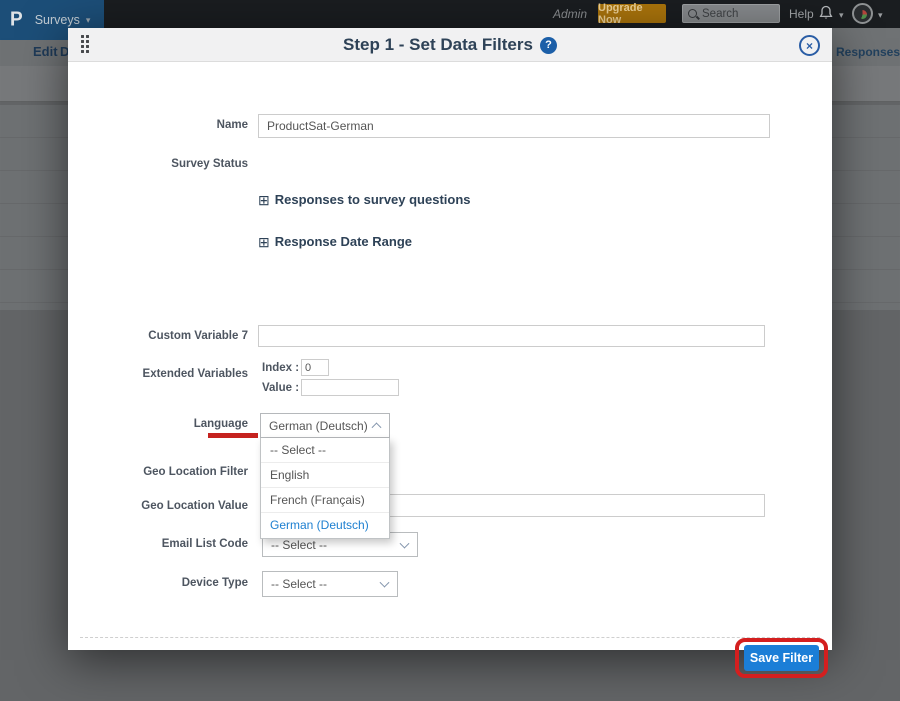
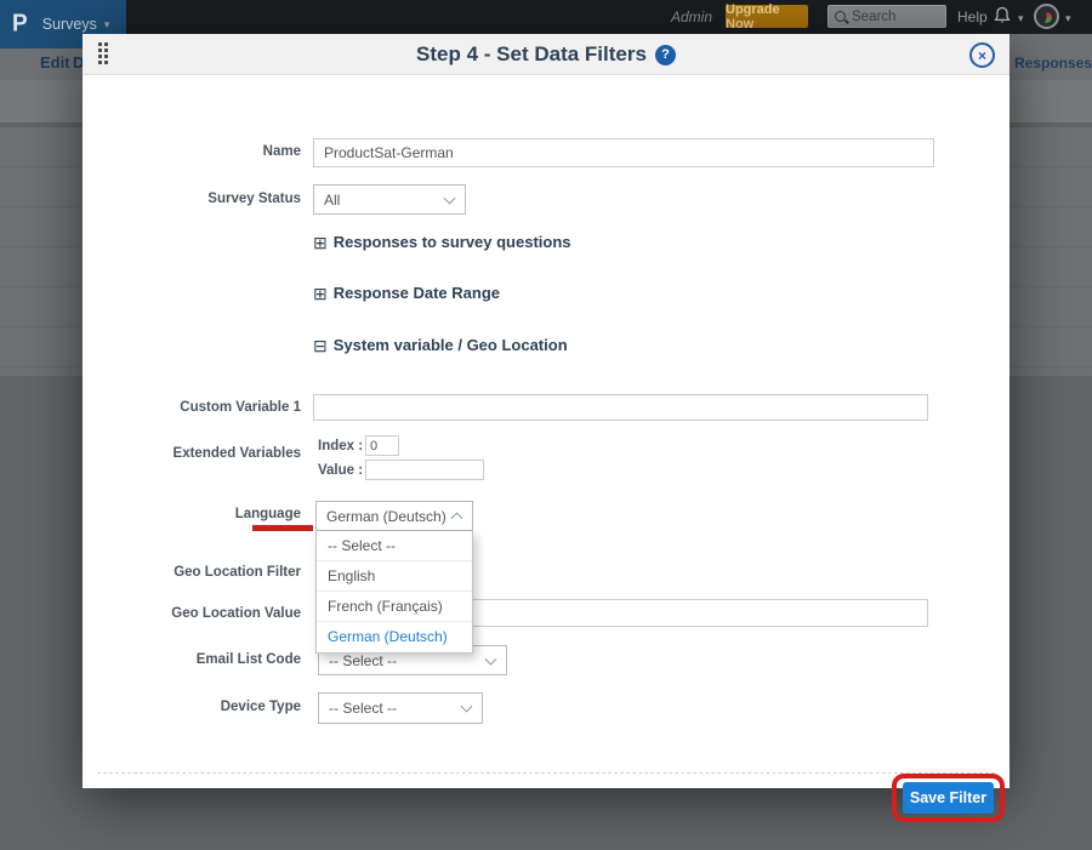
  Admin
  Upgrade Now
  Search
  Help
  ▾
  ▾
  Edit
  Responses
  P
  Surveys
  ▾
- Step 1 - Set Data Filters
+ Step 4 - Set Data Filters
  ?
  ×
  Name
  ProductSat-German
  Survey Status
+ All
  ⊞
  Responses to survey questions
  ⊞
  Response Date Range
+ ⊟
+ System variable / Geo Location
- Custom Variable 7
+ Custom Variable 1
  Extended Variables
  Index :
  0
  Value :
  Language
  German (Deutsch)
  -- Select --
  English
  French (Français)
  German (Deutsch)
  Geo Location Filter
  Geo Location Value
  Email List Code
  -- Select --
  Device Type
  -- Select --
  Save Filter
